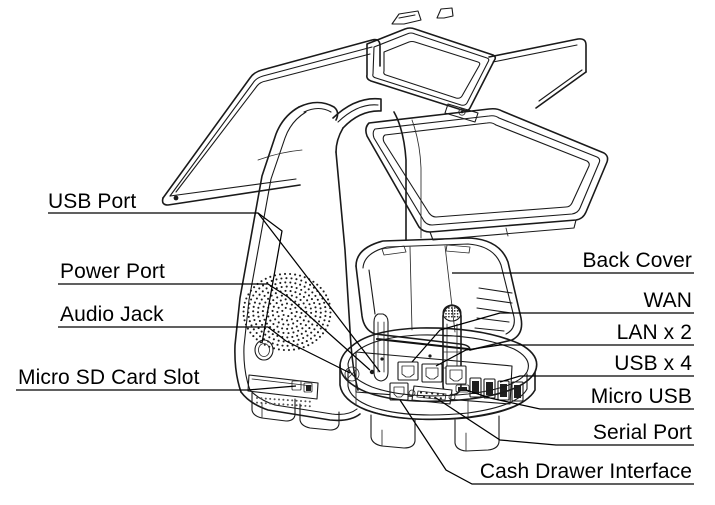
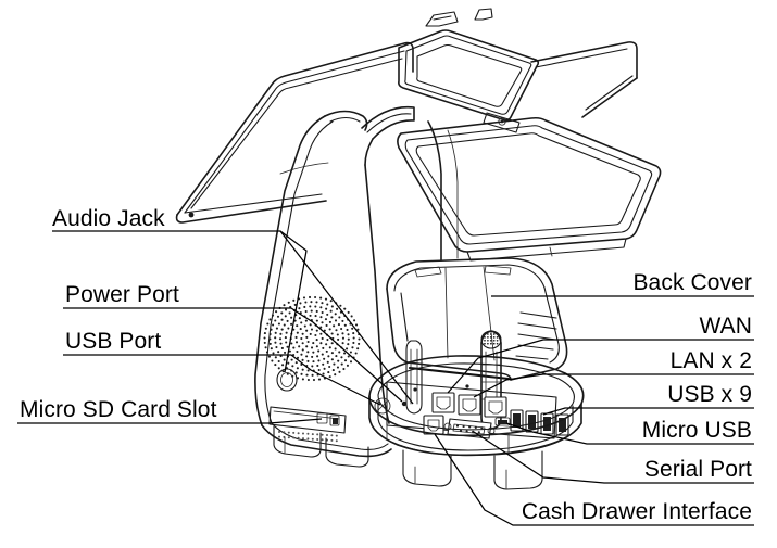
- USB Port
+ Audio Jack
  Power Port
- Audio Jack
+ USB Port
  Micro SD Card Slot
  Back Cover
  WAN
  LAN x 2
- USB x 4
+ USB x 9
  Micro USB
  Serial Port
  Cash Drawer Interface
